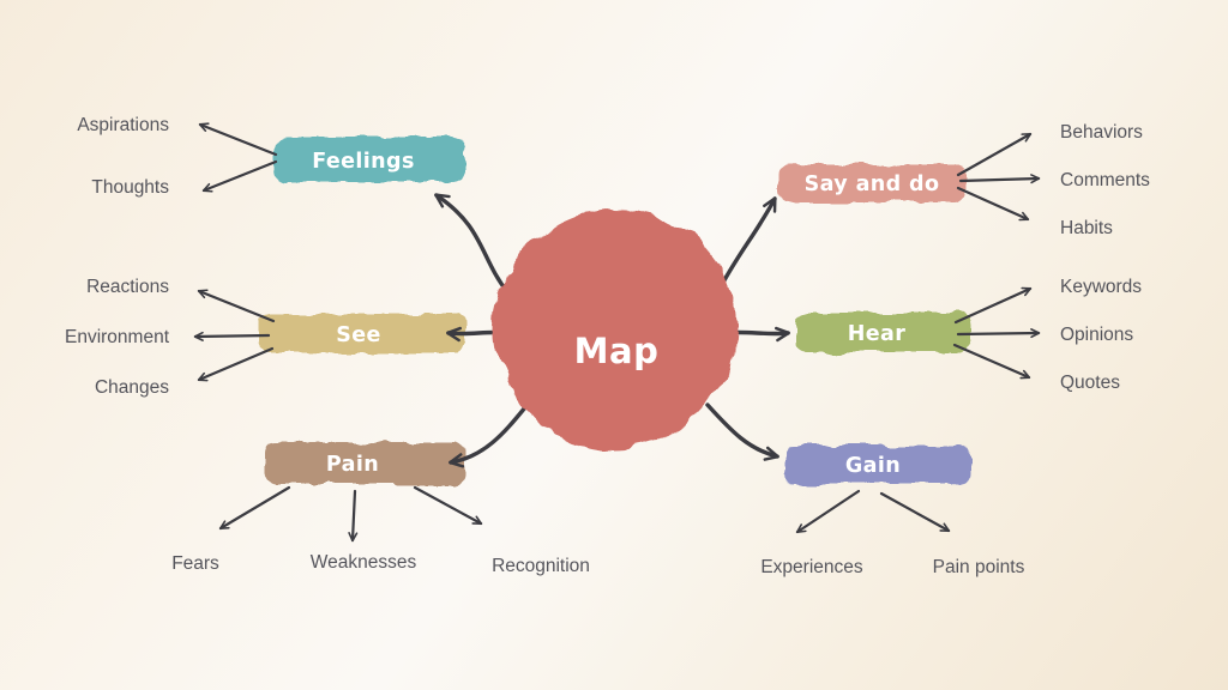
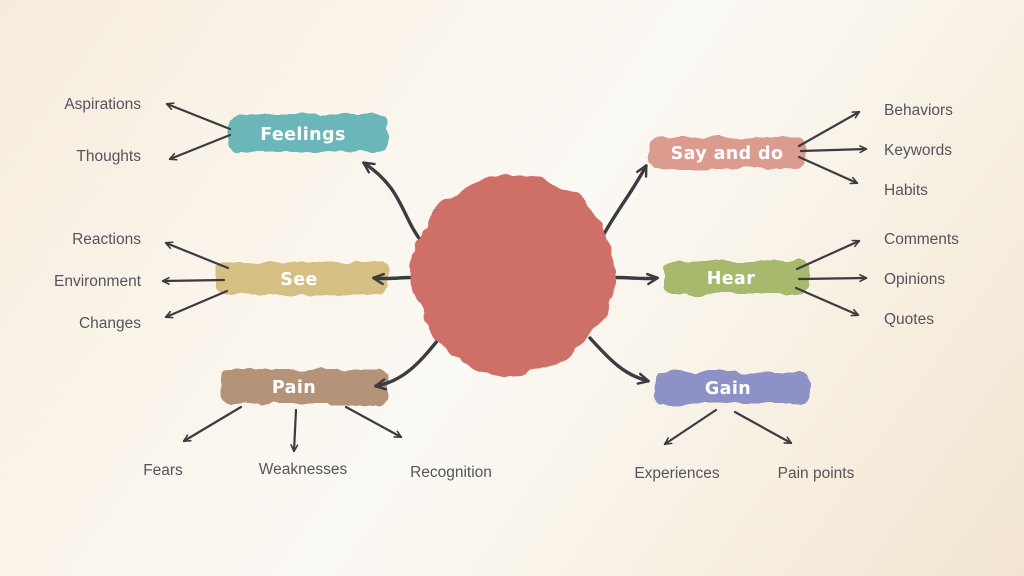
- Map
  Feelings
  See
  Pain
  Say and do
  Hear
  Gain
  Aspirations
  Thoughts
  Reactions
  Environment
  Changes
  Fears
  Weaknesses
  Recognition
  Behaviors
- Comments
+ Keywords
  Habits
- Keywords
+ Comments
  Opinions
  Quotes
  Experiences
  Pain points
